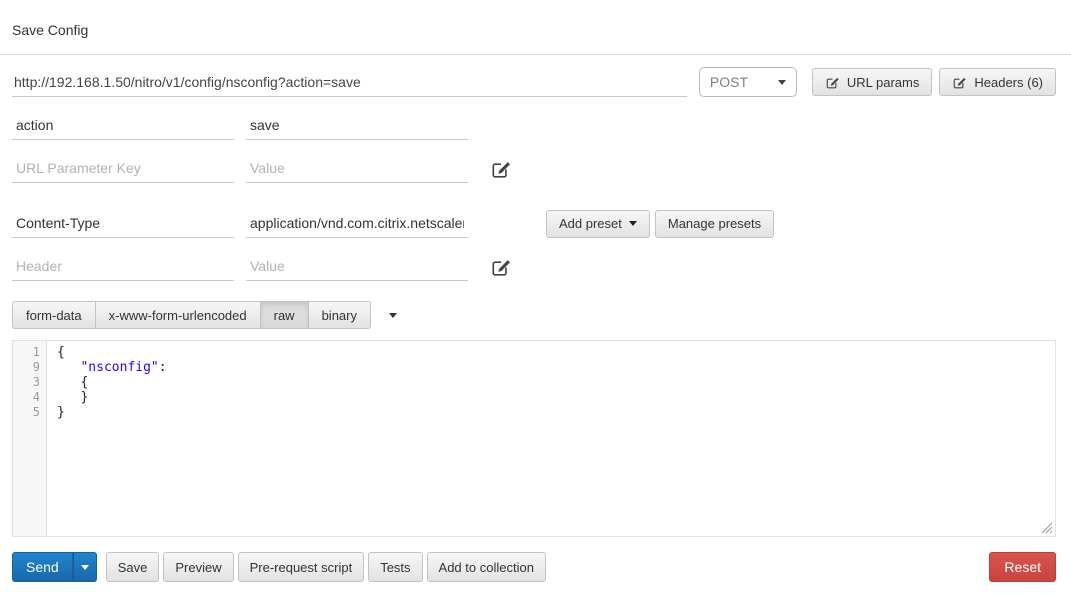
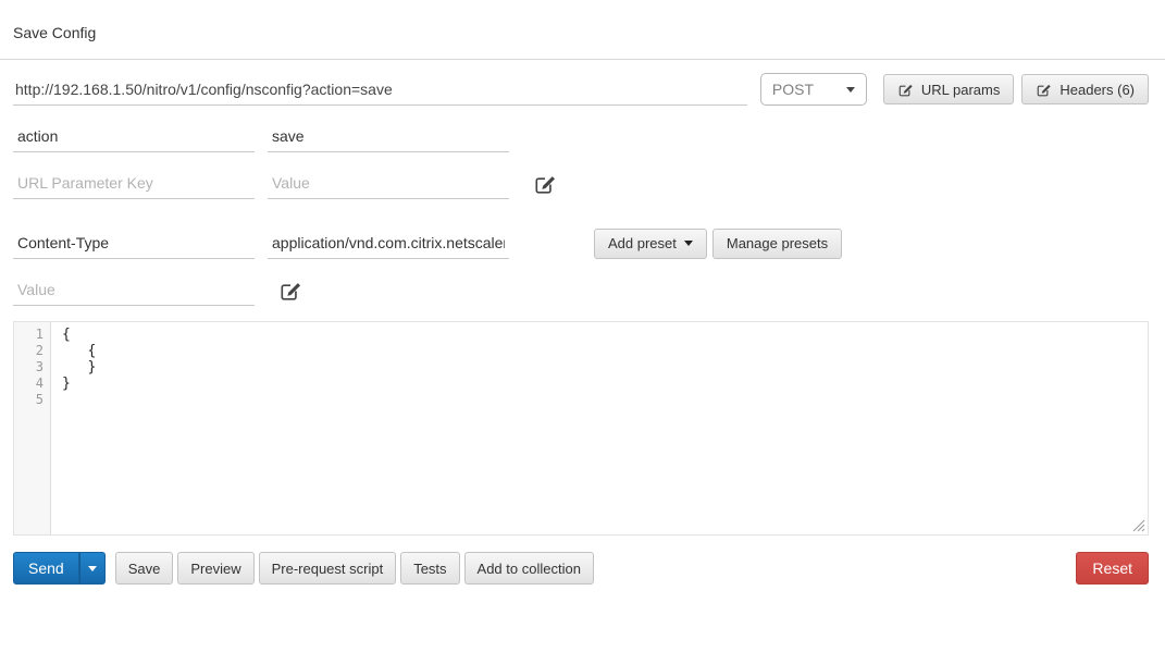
  Save Config
  http://192.168.1.50/nitro/v1/config/nsconfig?action=save
  POST
  URL params
  Headers (6)
  action
  save
  URL Parameter Key
  Value
  Content-Type
  application/vnd.com.citrix.netscale
  Add preset
  Manage presets
- Header
  Value
- form-data
- x-www-form-urlencoded
- raw
- binary
  1
- 9
+ 2
  3
  4
  5
  {
- "nsconfig":
  {
  }
  }
  Send
  Save
  Preview
  Pre-request script
  Tests
  Add to collection
  Reset
